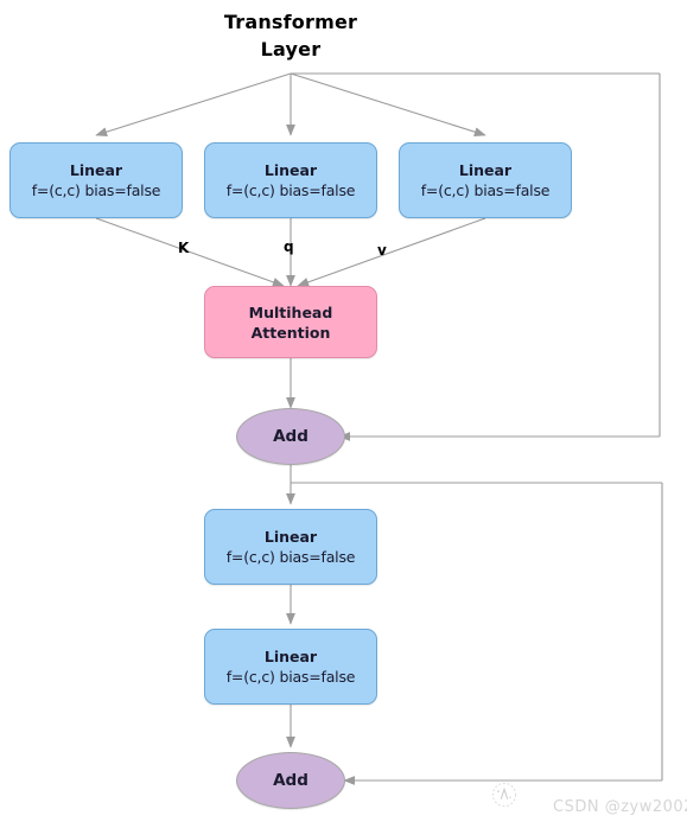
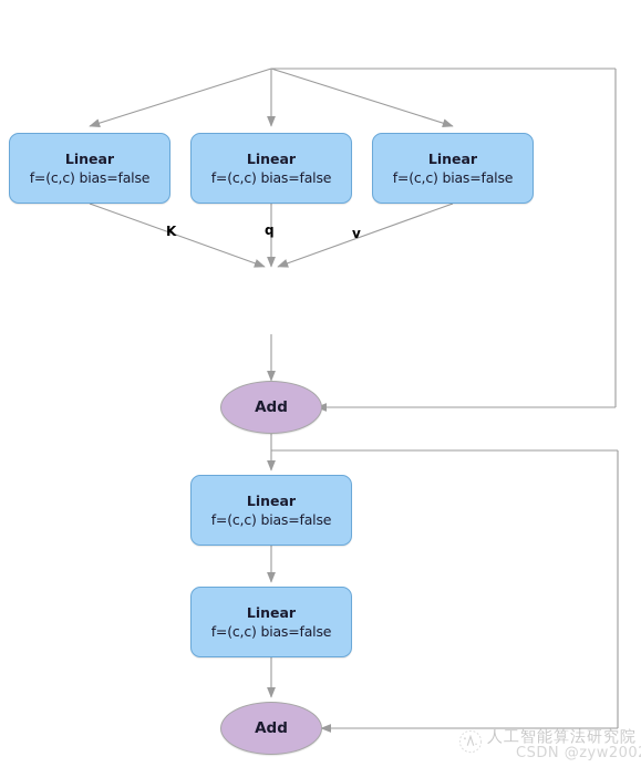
- Transformer
- Layer
  Linear
  f=(c,c) bias=false
  Linear
  f=(c,c) bias=false
  Linear
  f=(c,c) bias=false
  K
  q
  v
- Multihead
- Attention
  Add
  Linear
  f=(c,c) bias=false
  Linear
  f=(c,c) bias=false
  Add
+ 人工智能算法研究院
  CSDN @zyw200
